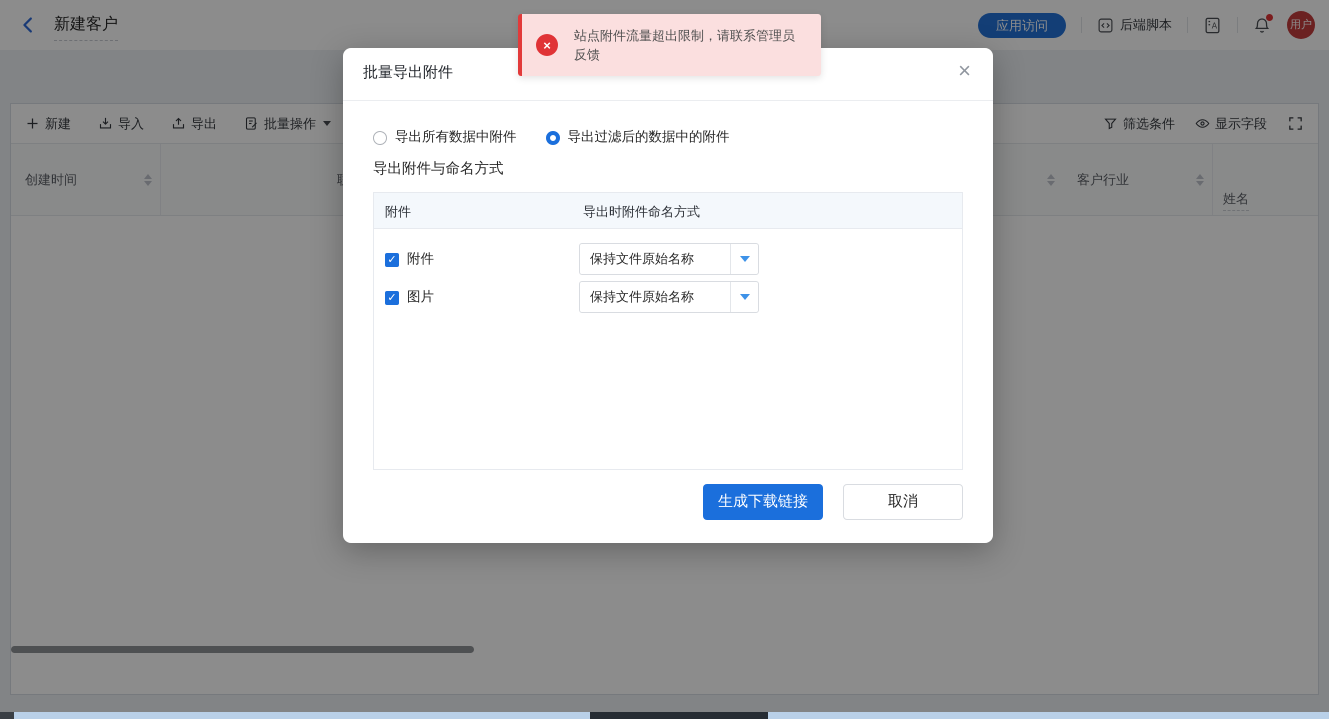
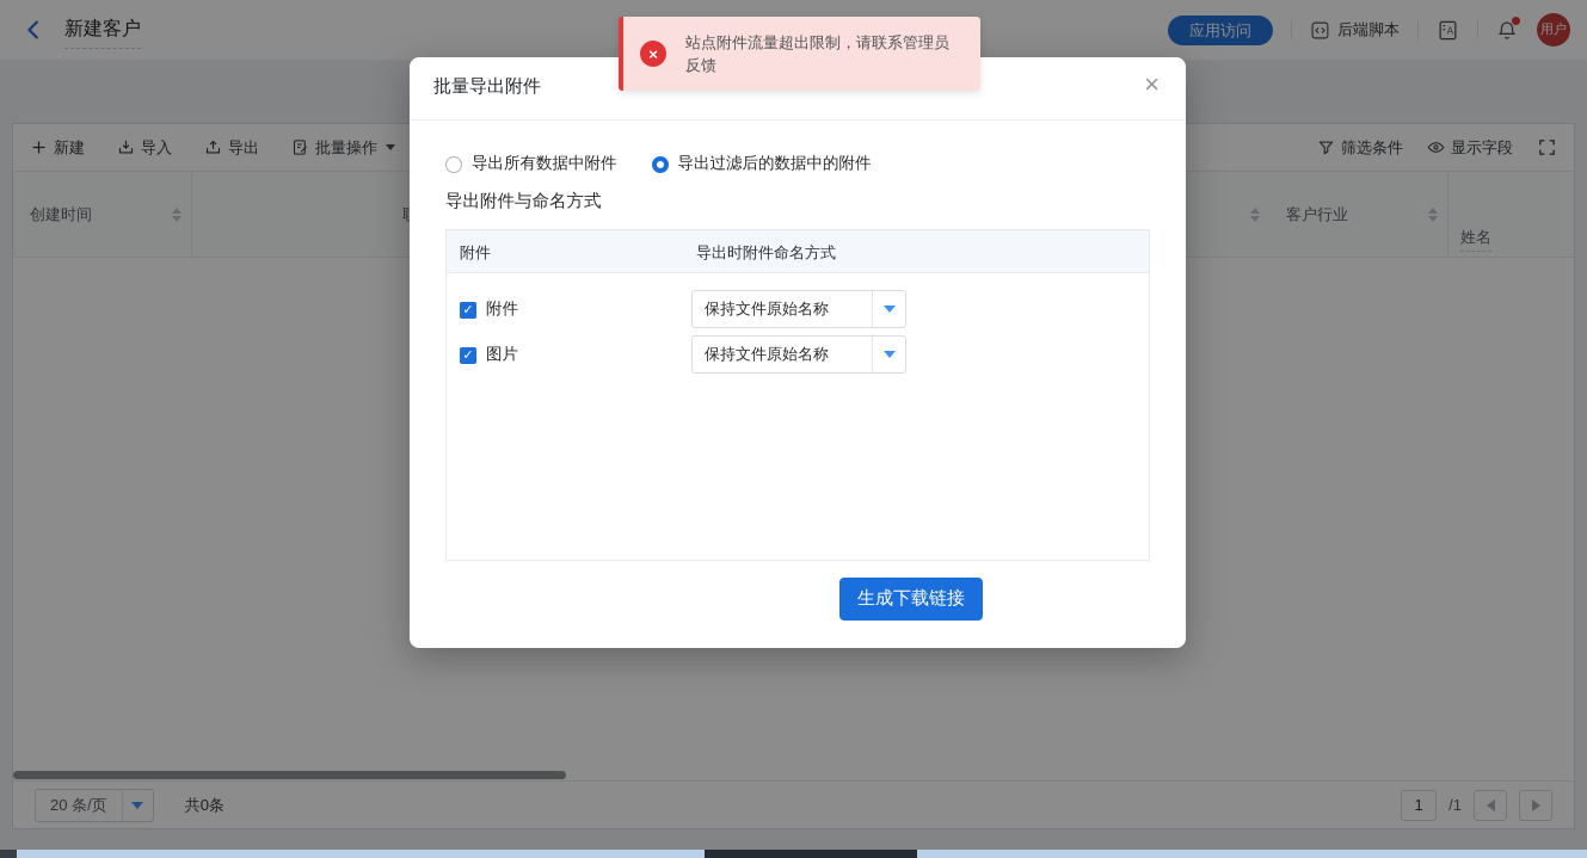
  新建客户
  应用访问
  后端脚本
  A
  用户
  新建
  导入
  导出
  批量操作
  筛选条件
  显示字段
  创建时间
  客户行业
  姓名
+ 20 条/页
+ 共0条
+ 1
+ /1
  批量导出附件
  ×
  导出所有数据中附件
  导出过滤后的数据中的附件
  导出附件与命名方式
  附件
  导出时附件命名方式
  ✓
  附件
  保持文件原始名称
  ✓
  图片
  保持文件原始名称
  生成下载链接
- 取消
  ×
  站点附件流量超出限制，请联系管理员反馈
